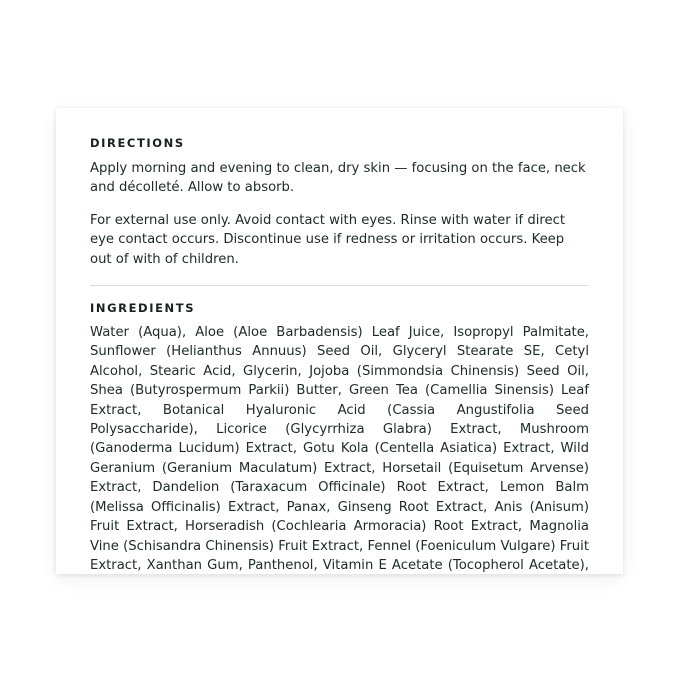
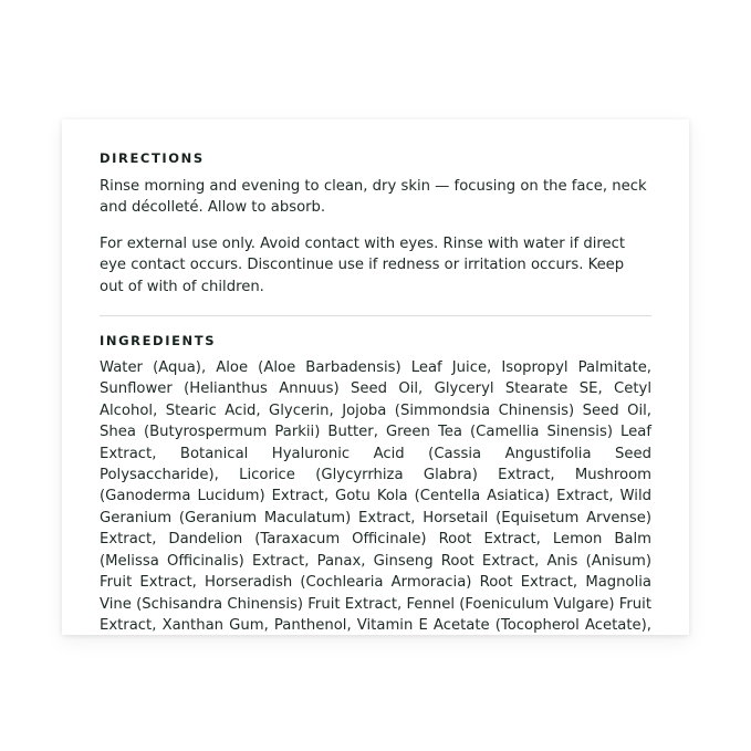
  DIRECTIONS
- Apply morning and evening to clean, dry skin — focusing on the face, neck and décolleté. Allow to absorb.
+ Rinse morning and evening to clean, dry skin — focusing on the face, neck and décolleté. Allow to absorb.
  For external use only. Avoid contact with eyes. Rinse with water if direct eye contact occurs. Discontinue use if redness or irritation occurs. Keep out of with of children.
  INGREDIENTS
  Water (Aqua), Aloe (Aloe Barbadensis) Leaf Juice, Isopropyl Palmitate, Sunflower (Helianthus Annuus) Seed Oil, Glyceryl Stearate SE, Cetyl Alcohol, Stearic Acid, Glycerin, Jojoba (Simmondsia Chinensis) Seed Oil, Shea (Butyrospermum Parkii) Butter, Green Tea (Camellia Sinensis) Leaf Extract, Botanical Hyaluronic Acid (Cassia Angustifolia Seed Polysaccharide), Licorice (Glycyrrhiza Glabra) Extract, Mushroom (Ganoderma Lucidum) Extract, Gotu Kola (Centella Asiatica) Extract, Wild Geranium (Geranium Maculatum) Extract, Horsetail (Equisetum Arvense) Extract, Dandelion (Taraxacum Officinale) Root Extract, Lemon Balm (Melissa Officinalis) Extract, Panax, Ginseng Root Extract, Anis (Anisum) Fruit Extract, Horseradish (Cochlearia Armoracia) Root Extract, Magnolia Vine (Schisandra Chinensis) Fruit Extract, Fennel (Foeniculum Vulgare) Fruit Extract, Xanthan Gum, Panthenol, Vitamin E Acetate (Tocopherol Acetate),
